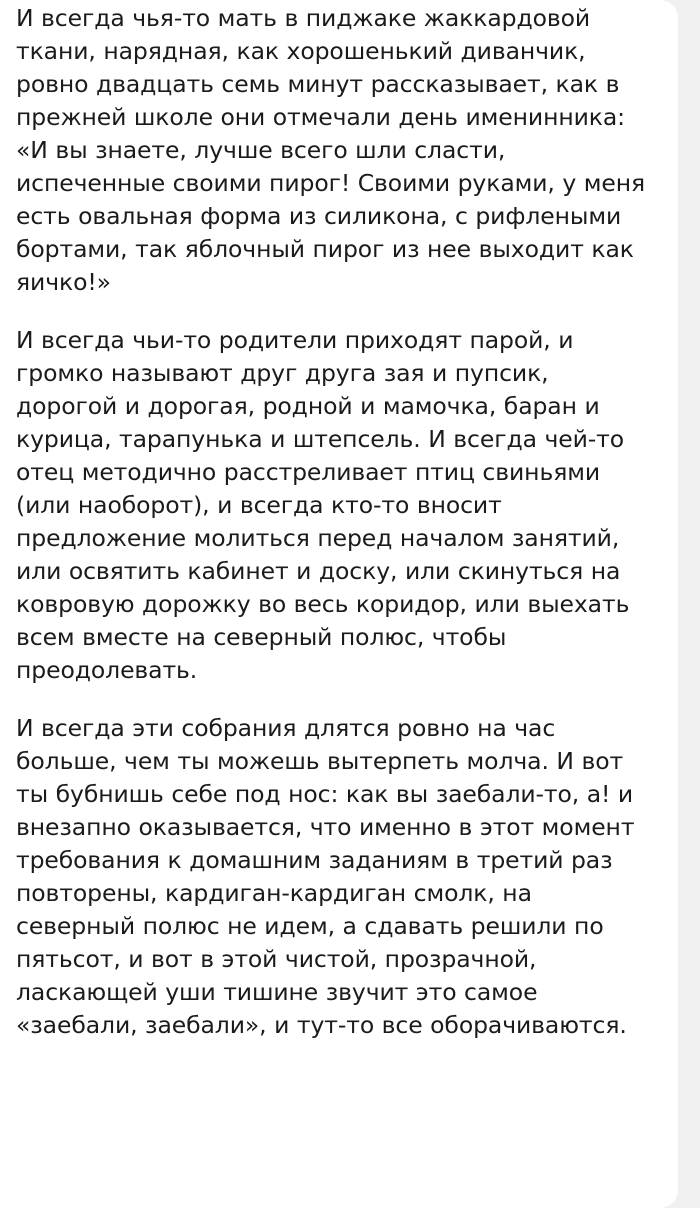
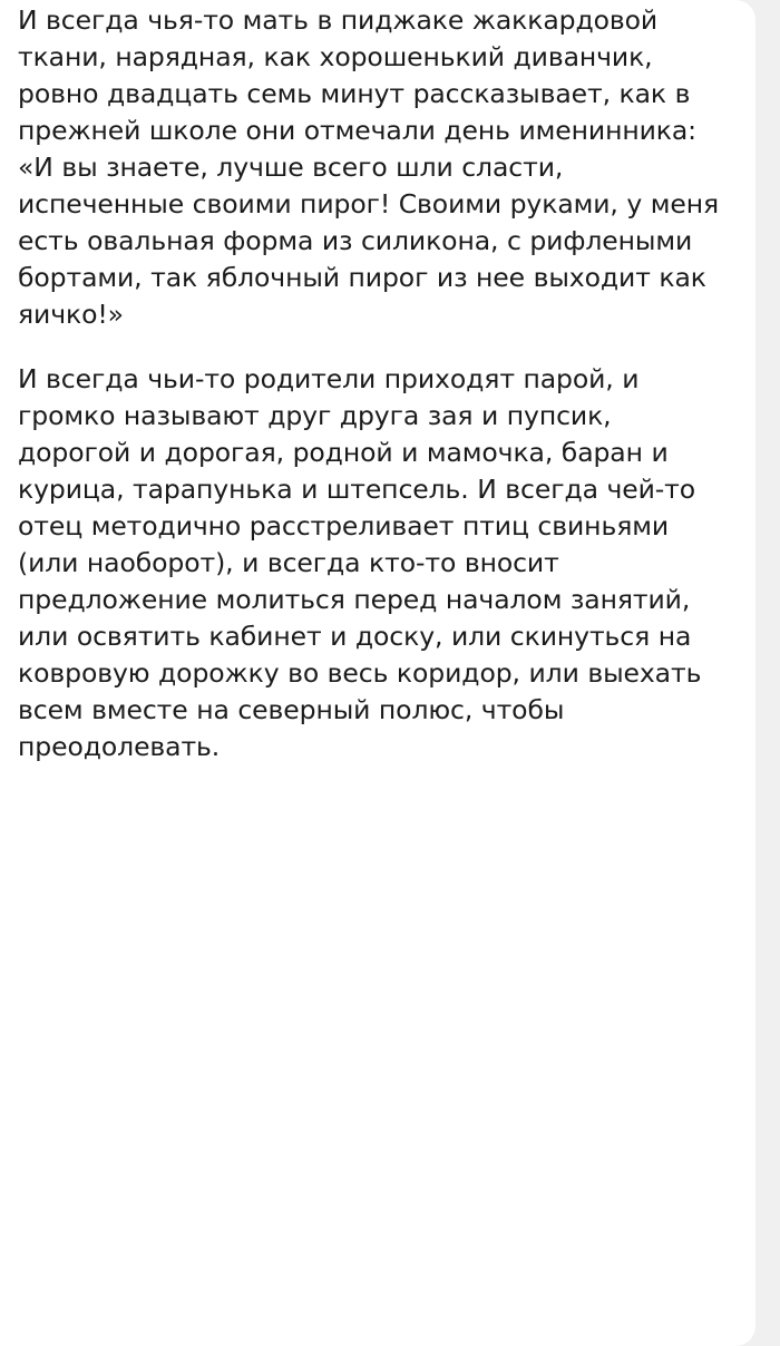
  И всегда чья-то мать в пиджаке жаккардовой ткани, нарядная, как хорошенький диванчик, ровно двадцать семь минут рассказывает, как в прежней школе они отмечали день именинника: «И вы знаете, лучше всего шли сласти, испеченные своими пирог! Своими руками, у меня есть овальная форма из силикона, с рифлеными бортами, так яблочный пирог из нее выходит как яичко!»
  И всегда чьи-то родители приходят парой, и громко называют друг друга зая и пупсик, дорогой и дорогая, родной и мамочка, баран и курица, тарапунька и штепсель. И всегда чей-то отец методично расстреливает птиц свиньями (или наоборот), и всегда кто-то вносит предложение молиться перед началом занятий, или освятить кабинет и доску, или скинуться на ковровую дорожку во весь коридор, или выехать всем вместе на северный полюс, чтобы преодолевать.
- И всегда эти собрания длятся ровно на час больше, чем ты можешь вытерпеть молча. И вот ты бубнишь себе под нос: как вы заебали-то, а! и внезапно оказывается, что именно в этот момент требования к домашним заданиям в третий раз повторены, кардиган-кардиган смолк, на северный полюс не идем, а сдавать решили по пятьсот, и вот в этой чистой, прозрачной, ласкающей уши тишине звучит это самое «заебали, заебали», и тут-то все оборачиваются.
